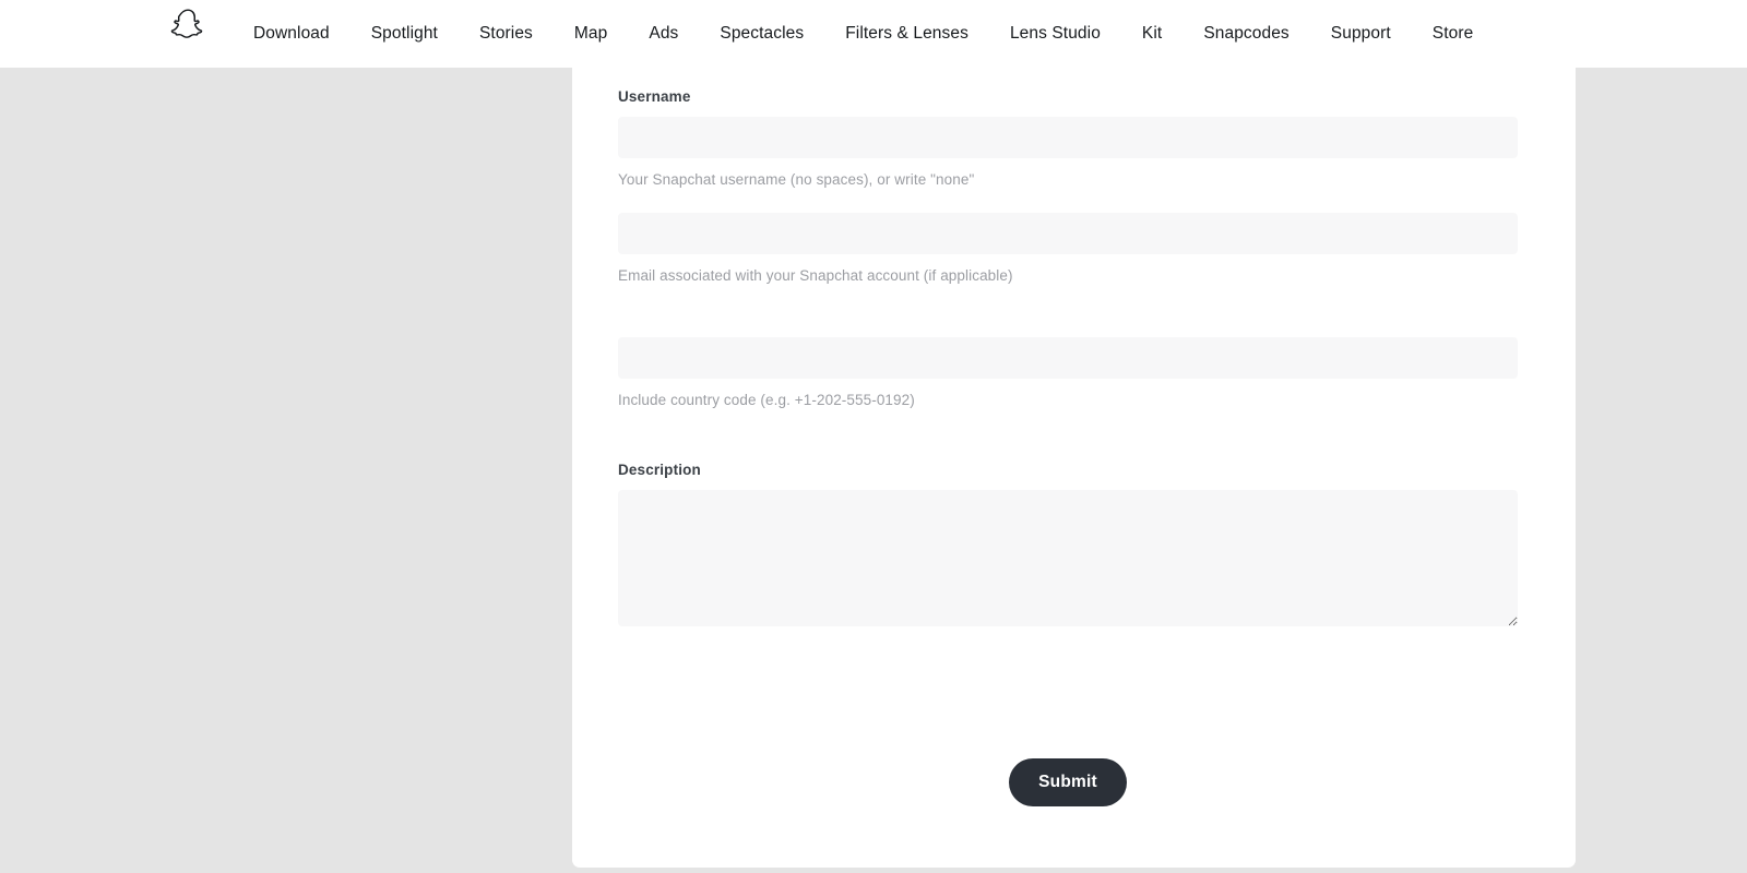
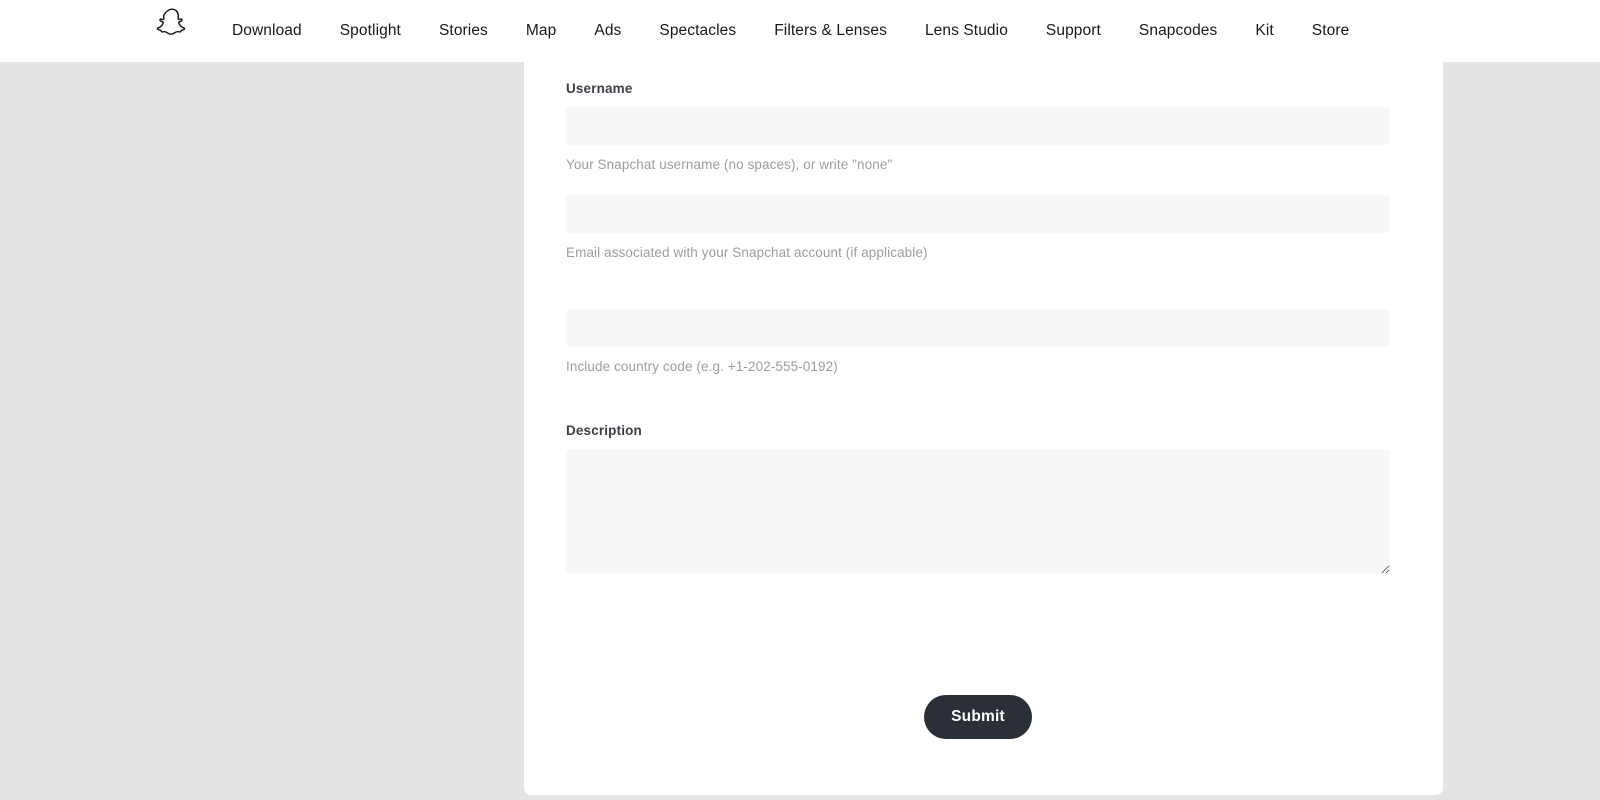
  Download
  Spotlight
  Stories
  Map
  Ads
  Spectacles
  Filters & Lenses
  Lens Studio
- Kit
+ Support
  Snapcodes
- Support
+ Kit
  Store
  Username
  Your Snapchat username (no spaces), or write "none"
  Email associated with your Snapchat account (if applicable)
  Include country code (e.g. +1-202-555-0192)
  Description
  Submit
